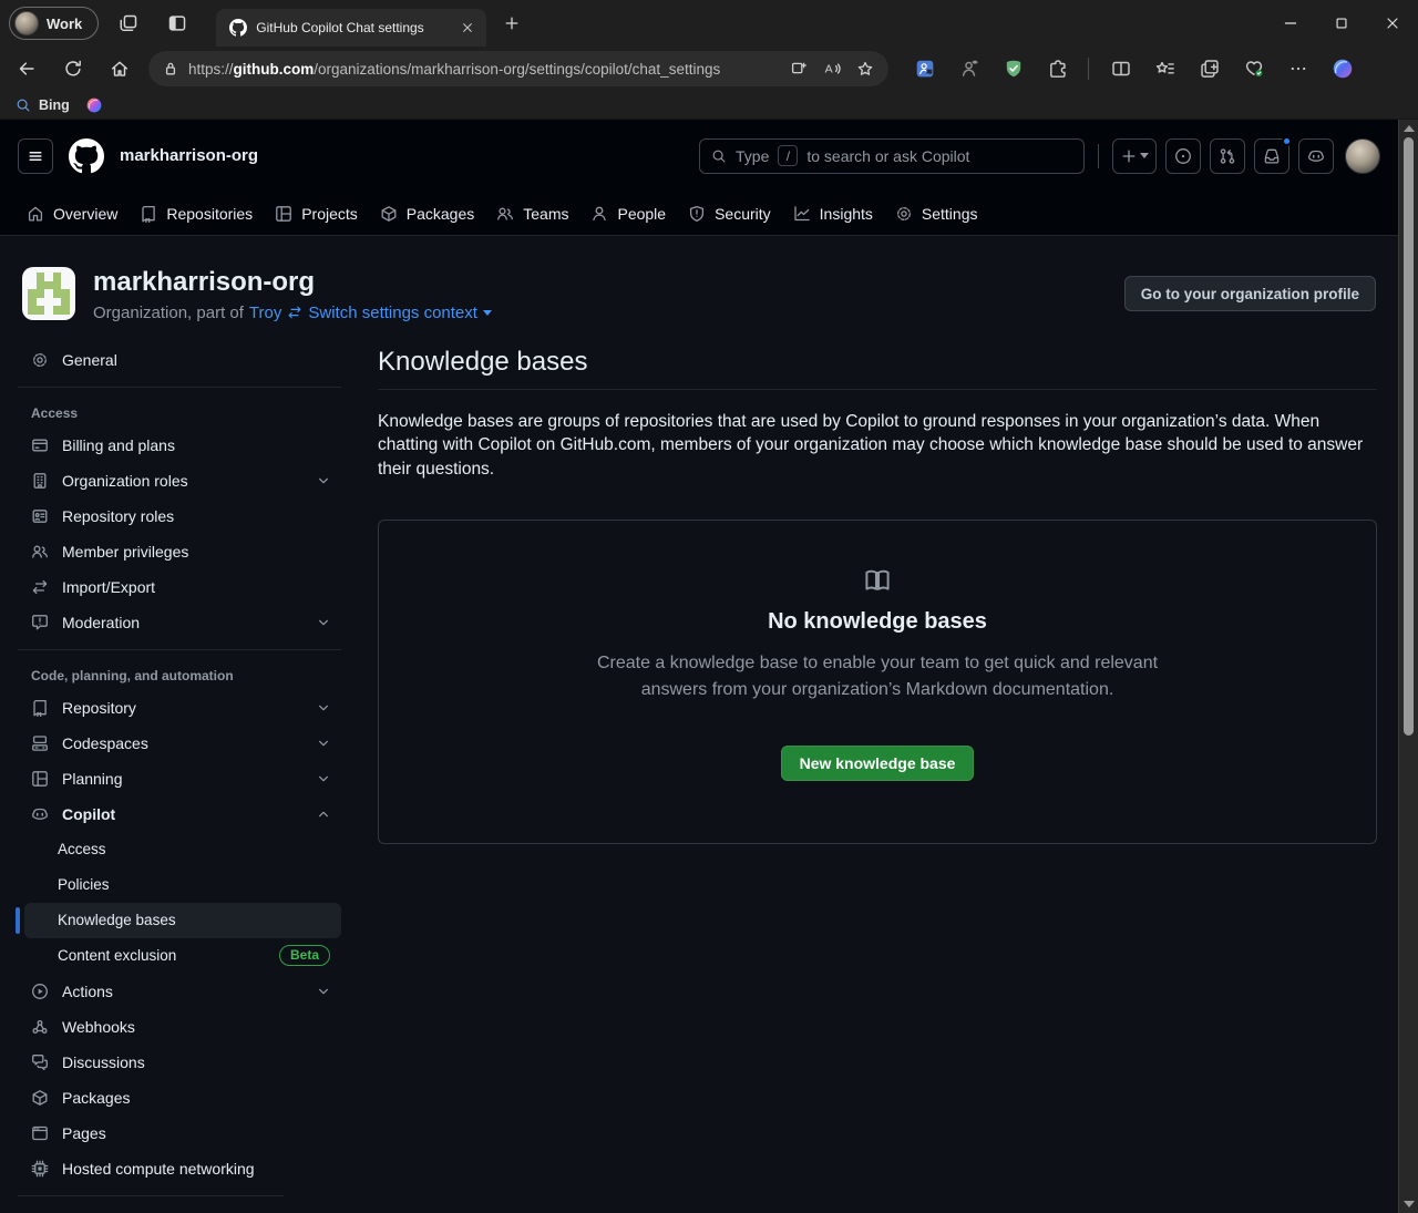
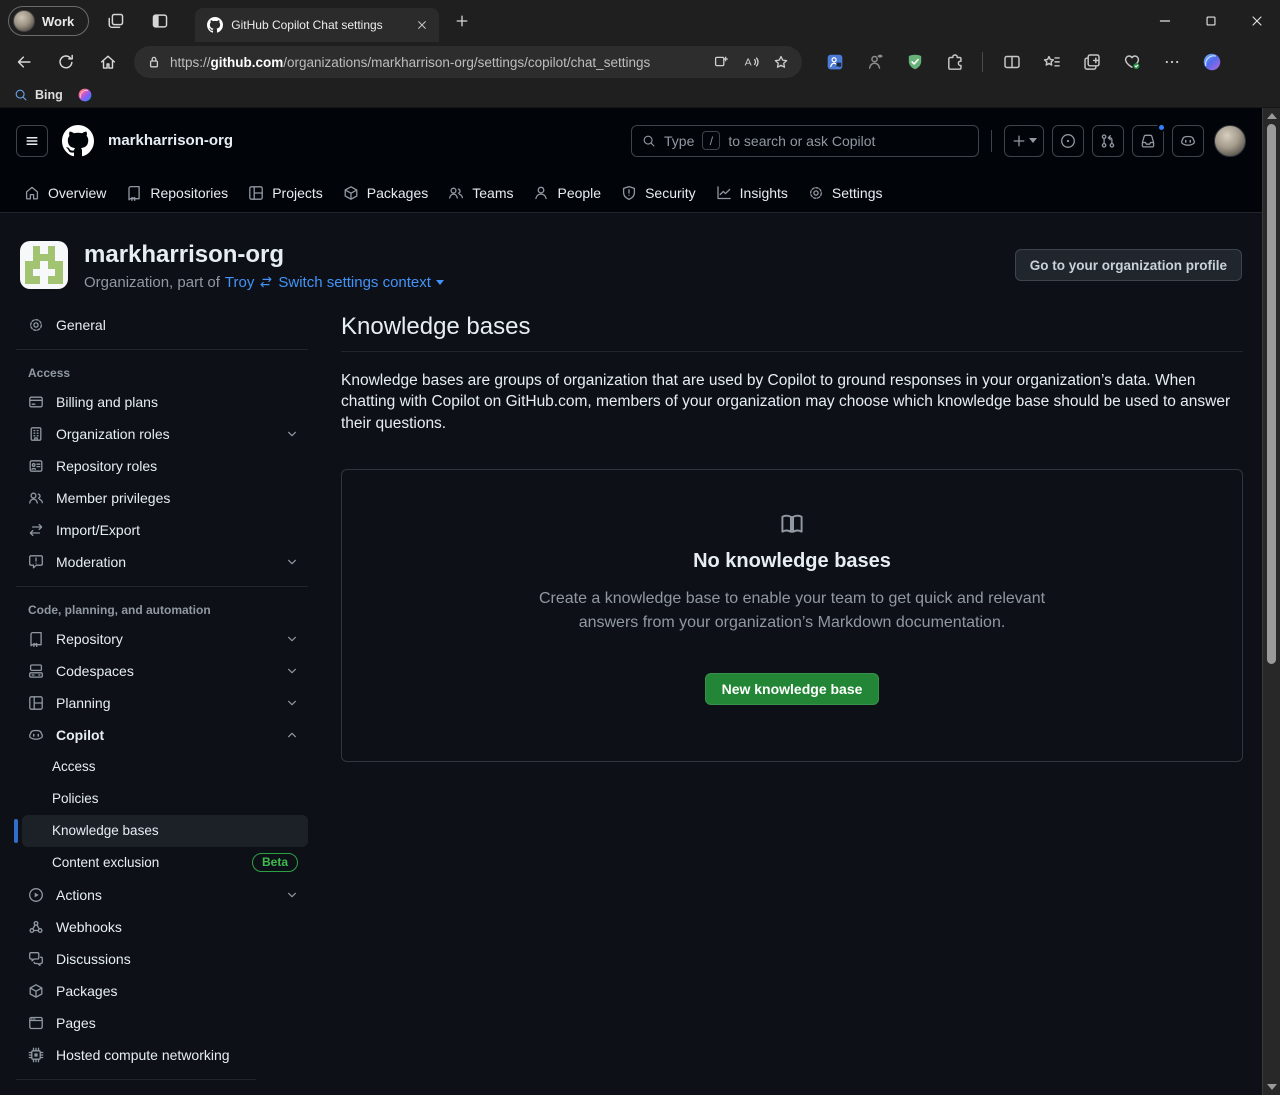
  Work
  GitHub Copilot Chat settings
  https://github.com/organizations/markharrison-org/settings/copilot/chat_settings
  A
  Bing
  markharrison-org
  Type
  /
  to search or ask Copilot
  Overview
  Repositories
  Projects
  Packages
  Teams
  People
  Security
  Insights
  Settings
  markharrison-org
  Organization, part of
  Troy
  Switch settings context
  Go to your organization profile
  General
  Access
  Billing and plans
  Organization roles
  Repository roles
  Member privileges
  Import/Export
  Moderation
  Code, planning, and automation
  Repository
  Codespaces
  Planning
  Copilot
  Access
  Policies
  Knowledge bases
  Content exclusion
  Beta
  Actions
  Webhooks
  Discussions
  Packages
  Pages
  Hosted compute networking
  Knowledge bases
- Knowledge bases are groups of repositories that are used by Copilot to ground responses in your organization’s data. When chatting with Copilot on GitHub.com, members of your organization may choose which knowledge base should be used to answer their questions.
+ Knowledge bases are groups of organization that are used by Copilot to ground responses in your organization’s data. When chatting with Copilot on GitHub.com, members of your organization may choose which knowledge base should be used to answer their questions.
  No knowledge bases
  Create a knowledge base to enable your team to get quick and relevant answers from your organization’s Markdown documentation.
  New knowledge base
